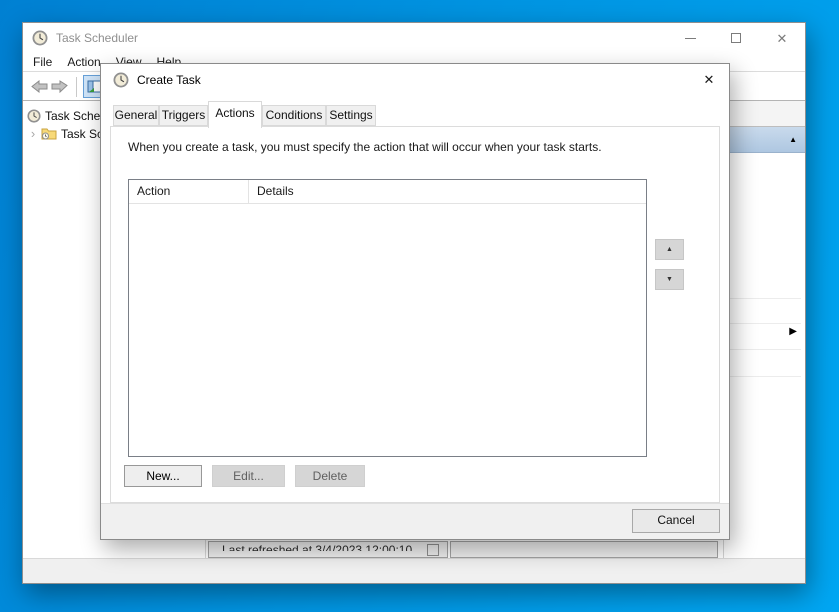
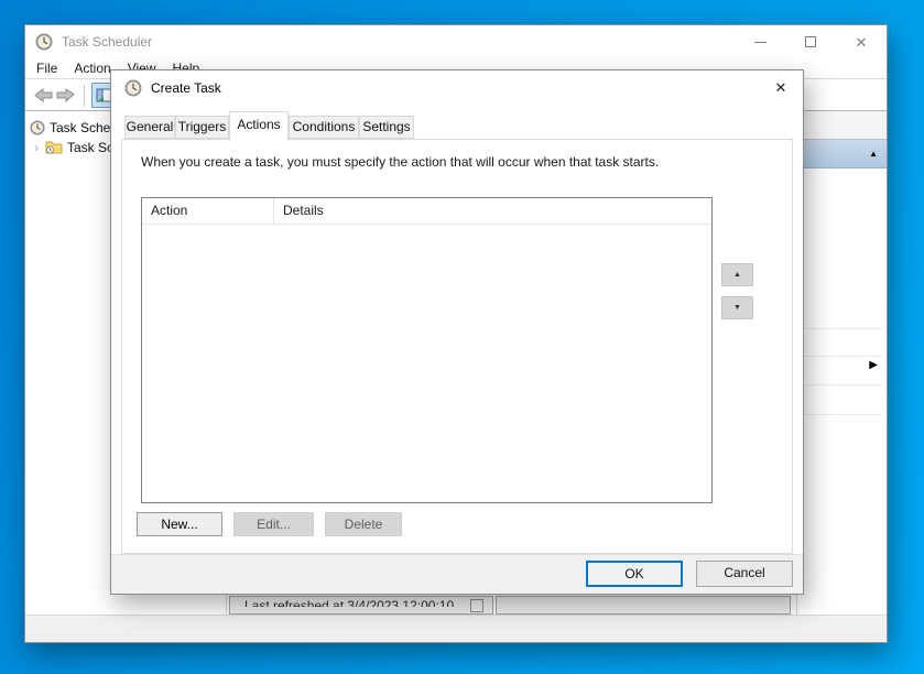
  Task Scheduler
  ✕
  File
  Action
  View
  Help
  Task Sche
  ›
  Task S
  Last refreshed at 3/4/2023 12:00:10
  ▲
  ▶
  Create Task
  ✕
  General
  Triggers
  Actions
  Conditions
  Settings
- When you create a task, you must specify the action that will occur when your task starts.
+ When you create a task, you must specify the action that will occur when that task starts.
  Action
  Details
  New...
  Edit...
  Delete
+ OK
  Cancel
